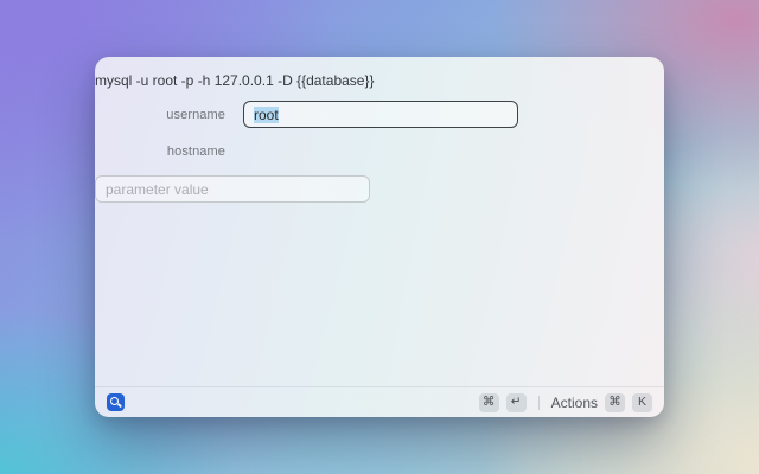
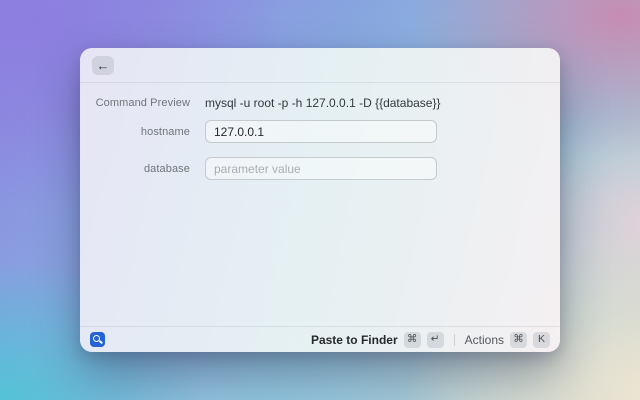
+ ←
+ Command Preview
  mysql -u root -p -h 127.0.0.1 -D {{database}}
- username
- root
  hostname
+ 127.0.0.1
+ database
  parameter value
+ Paste to Finder
  ⌘
  ↵
  Actions
  ⌘
  K
